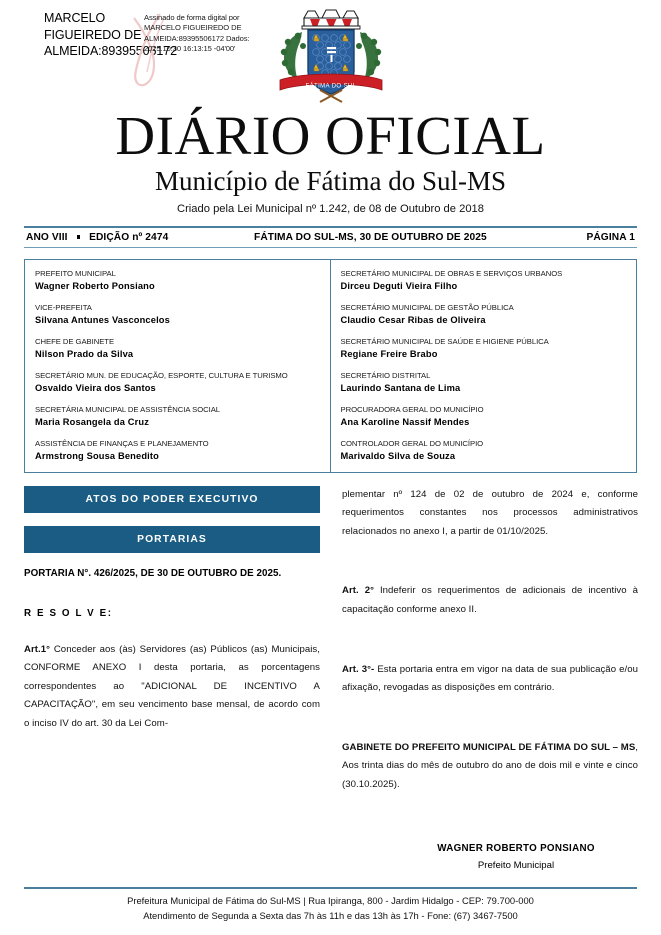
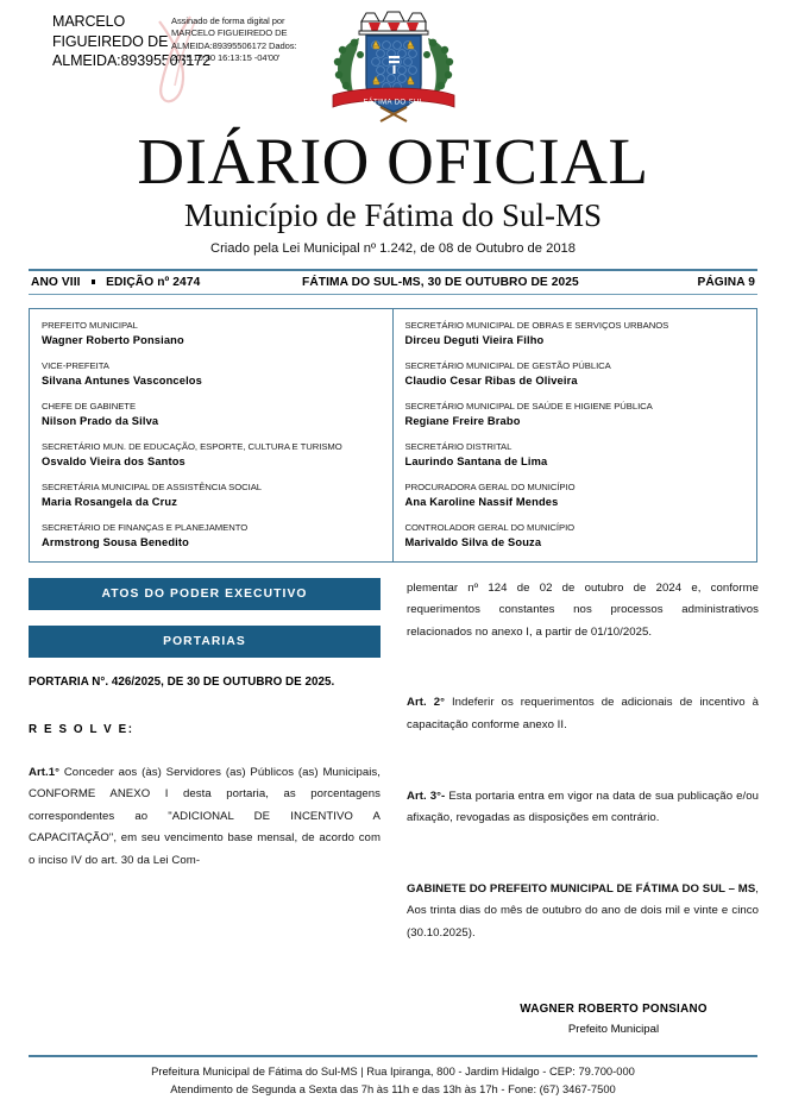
  MARCELO FIGUEIREDO DE ALMEIDA:893955061
  Assinado de forma digital por MARCELO FIGUEIREDO DE ALMEIDA:89395506172 Dados: 2025.10.30 16:13:15 -04'00'
  DIÁRIO OFICIAL
  Município de Fátima do Sul-MS
  Criado pela Lei Municipal nº 1.242, de 08 de Outubro de 2018
  ANO VIII
  EDIÇÃO nº 2474
  FÁTIMA DO SUL-MS, 30 DE OUTUBRO DE 2025
- PÁGINA 1
+ PÁGINA 9
  PREFEITO MUNICIPAL
  Wagner Roberto Ponsiano
  VICE-PREFEITA
  Silvana Antunes Vasconcelos
  CHEFE DE GABINETE
  Nilson Prado da Silva
  SECRETÁRIO MUN. DE EDUCAÇÃO, ESPORTE, CULTURA E TURISMO
  Osvaldo Vieira dos Santos
  SECRETÁRIA MUNICIPAL DE ASSISTÊNCIA SOCIAL
  Maria Rosangela da Cruz
- ASSISTÊNCIA DE FINANÇAS E PLANEJAMENTO
+ SECRETÁRIO DE FINANÇAS E PLANEJAMENTO
  Armstrong Sousa Benedito
  SECRETÁRIO MUNICIPAL DE OBRAS E SERVIÇOS URBANOS
  Dirceu Deguti Vieira Filho
  SECRETÁRIO MUNICIPAL DE GESTÃO PÚBLICA
  Claudio Cesar Ribas de Oliveira
  SECRETÁRIO MUNICIPAL DE SAÚDE E HIGIENE PÚBLICA
  Regiane Freire Brabo
  SECRETÁRIO DISTRITAL
  Laurindo Santana de Lima
  PROCURADORA GERAL DO MUNICÍPIO
  Ana Karoline Nassif Mendes
  CONTROLADOR GERAL DO MUNICÍPIO
  Marivaldo Silva de Souza
  ATOS DO PODER EXECUTIVO
  PORTARIAS
  PORTARIA N°. 426/2025, DE 30 DE OUTUBRO DE 2025.
  R E S O L V E:
  Art.1° Conceder aos (às) Servidores (as) Públicos (as) Municipais, CONFORME ANEXO I desta portaria, as porcentagens correspondentes ao "ADICIONAL DE INCENTIVO A CAPACITAÇÃO", em seu vencimento base mensal, de acordo com o inciso IV do art. 30 da Lei Com-
  plementar nº 124 de 02 de outubro de 2024 e, conforme requerimentos constantes nos processos administrativos relacionados no anexo I, a partir de 01/10/2025.
  Art. 2° Indeferir os requerimentos de adicionais de incentivo à capacitação conforme anexo II.
  Art. 3°- Esta portaria entra em vigor na data de sua publicação e/ou afixação, revogadas as disposições em contrário.
  GABINETE DO PREFEITO MUNICIPAL DE FÁTIMA DO SUL – MS, Aos trinta dias do mês de outubro do ano de dois mil e vinte e cinco (30.10.2025).
  WAGNER ROBERTO PONSIANO
  Prefeito Municipal
  Prefeitura Municipal de Fátima do Sul-MS | Rua Ipiranga, 800 - Jardim Hidalgo - CEP: 79.700-000
  Atendimento de Segunda a Sexta das 7h às 11h e das 13h às 17h - Fone: (67) 3467-7500
